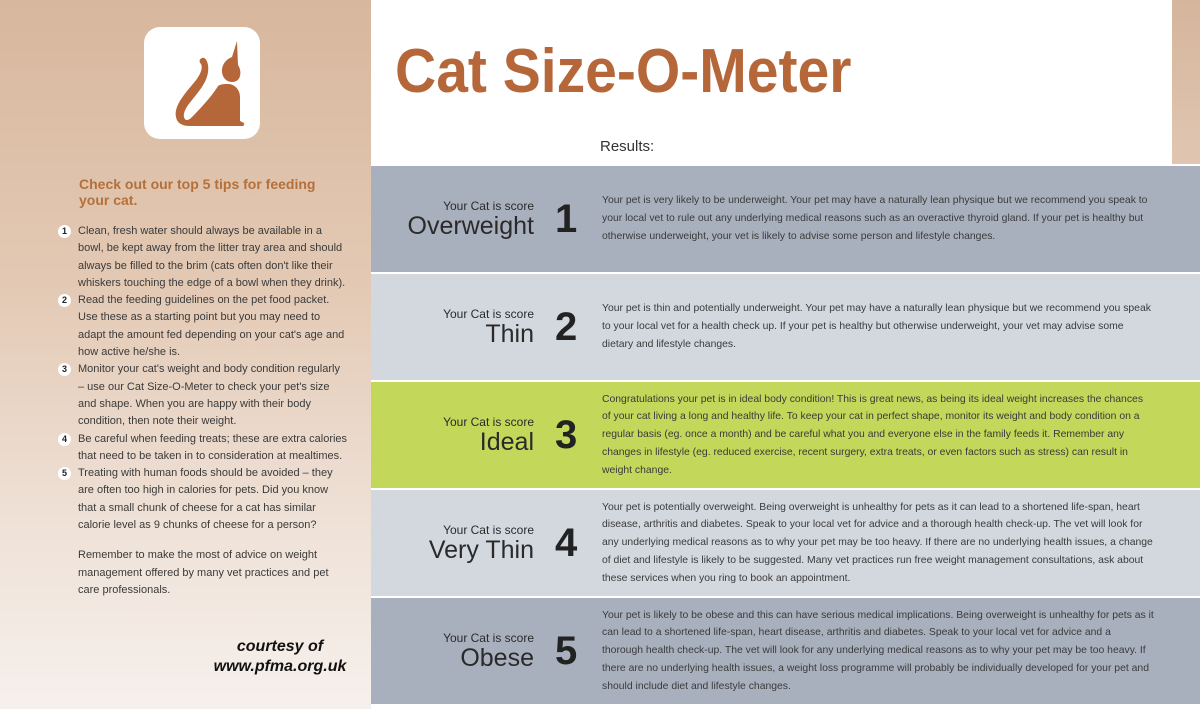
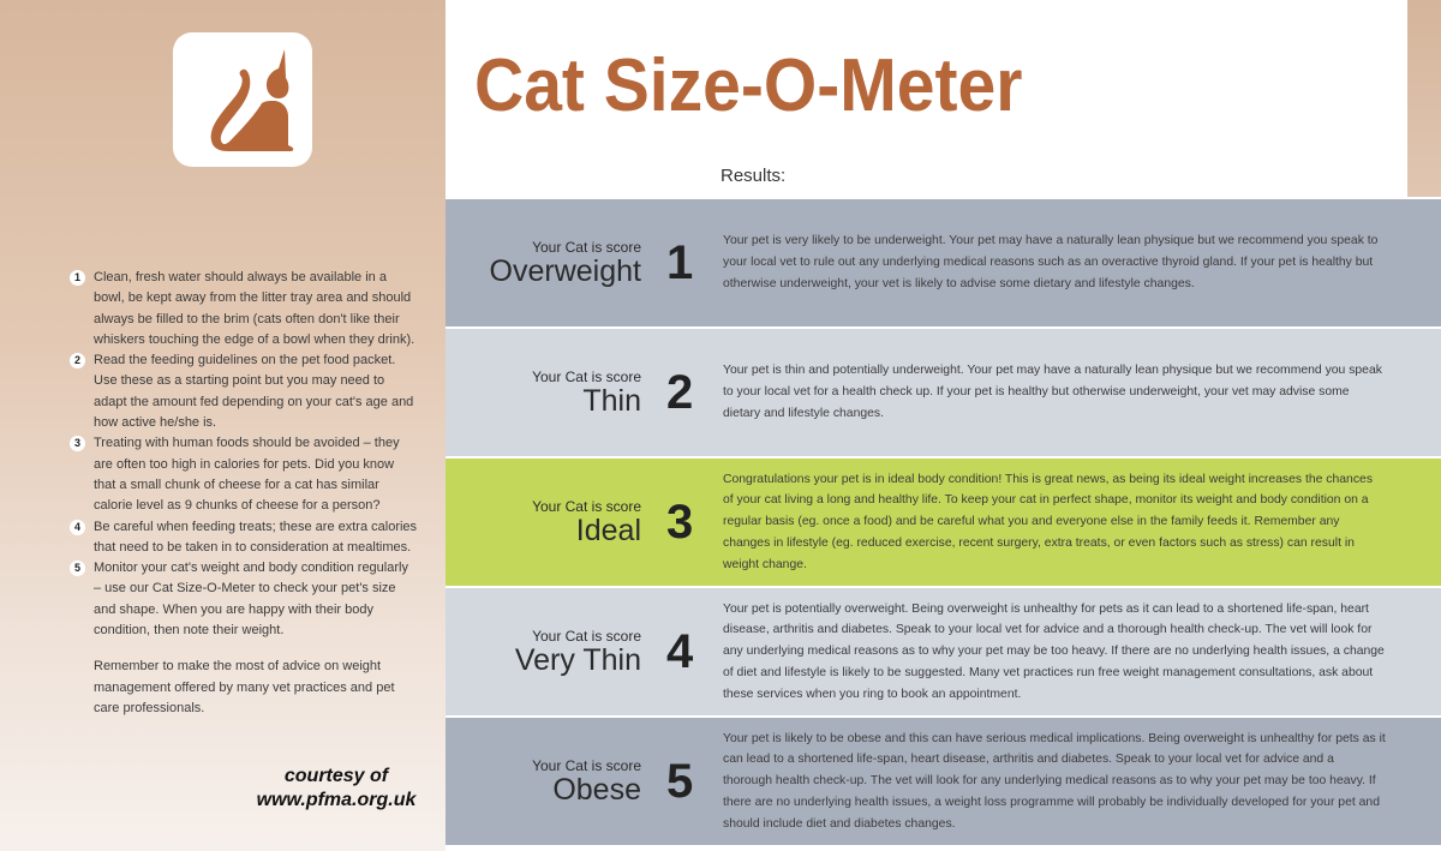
- Check out our top 5 tips for feeding your cat.
  1
  Clean, fresh water should always be available in a bowl, be kept away from the litter tray area and should always be filled to the brim (cats often don't like their whiskers touching the edge of a bowl when they drink).
  2
  Read the feeding guidelines on the pet food packet. Use these as a starting point but you may need to adapt the amount fed depending on your cat's age and how active he/she is.
  3
- Monitor your cat's weight and body condition regularly – use our Cat Size-O-Meter to check your pet's size and shape. When you are happy with their body condition, then note their weight.
+ Treating with human foods should be avoided – they are often too high in calories for pets. Did you know that a small chunk of cheese for a cat has similar calorie level as 9 chunks of cheese for a person?
  4
  Be careful when feeding treats; these are extra calories that need to be taken in to consideration at mealtimes.
  5
- Treating with human foods should be avoided – they are often too high in calories for pets. Did you know that a small chunk of cheese for a cat has similar calorie level as 9 chunks of cheese for a person?
+ Monitor your cat's weight and body condition regularly – use our Cat Size-O-Meter to check your pet's size and shape. When you are happy with their body condition, then note their weight.
  Remember to make the most of advice on weight management offered by many vet practices and pet care professionals.
  courtesy of
  www.pfma.org.uk
  Cat Size-O-Meter
  Results:
  Your Cat is score
  Overweight
  1
- Your pet is very likely to be underweight. Your pet may have a naturally lean physique but we recommend you speak to your local vet to rule out any underlying medical reasons such as an overactive thyroid gland. If your pet is healthy but otherwise underweight, your vet is likely to advise some person and lifestyle changes.
+ Your pet is very likely to be underweight. Your pet may have a naturally lean physique but we recommend you speak to your local vet to rule out any underlying medical reasons such as an overactive thyroid gland. If your pet is healthy but otherwise underweight, your vet is likely to advise some dietary and lifestyle changes.
  Your Cat is score
  Thin
  2
  Your pet is thin and potentially underweight. Your pet may have a naturally lean physique but we recommend you speak to your local vet for a health check up. If your pet is healthy but otherwise underweight, your vet may advise some dietary and lifestyle changes.
  Your Cat is score
  Ideal
  3
- Congratulations your pet is in ideal body condition! This is great news, as being its ideal weight increases the chances of your cat living a long and healthy life. To keep your cat in perfect shape, monitor its weight and body condition on a regular basis (eg. once a month) and be careful what you and everyone else in the family feeds it. Remember any changes in lifestyle (eg. reduced exercise, recent surgery, extra treats, or even factors such as stress) can result in weight change.
+ Congratulations your pet is in ideal body condition! This is great news, as being its ideal weight increases the chances of your cat living a long and healthy life. To keep your cat in perfect shape, monitor its weight and body condition on a regular basis (eg. once a food) and be careful what you and everyone else in the family feeds it. Remember any changes in lifestyle (eg. reduced exercise, recent surgery, extra treats, or even factors such as stress) can result in weight change.
  Your Cat is score
  Very Thin
  4
  Your pet is potentially overweight. Being overweight is unhealthy for pets as it can lead to a shortened life-span, heart disease, arthritis and diabetes. Speak to your local vet for advice and a thorough health check-up. The vet will look for any underlying medical reasons as to why your pet may be too heavy. If there are no underlying health issues, a change of diet and lifestyle is likely to be suggested. Many vet practices run free weight management consultations, ask about these services when you ring to book an appointment.
  Your Cat is score
  Obese
  5
- Your pet is likely to be obese and this can have serious medical implications. Being overweight is unhealthy for pets as it can lead to a shortened life-span, heart disease, arthritis and diabetes. Speak to your local vet for advice and a thorough health check-up. The vet will look for any underlying medical reasons as to why your pet may be too heavy. If there are no underlying health issues, a weight loss programme will probably be individually developed for your pet and should include diet and lifestyle changes.
+ Your pet is likely to be obese and this can have serious medical implications. Being overweight is unhealthy for pets as it can lead to a shortened life-span, heart disease, arthritis and diabetes. Speak to your local vet for advice and a thorough health check-up. The vet will look for any underlying medical reasons as to why your pet may be too heavy. If there are no underlying health issues, a weight loss programme will probably be individually developed for your pet and should include diet and diabetes changes.
